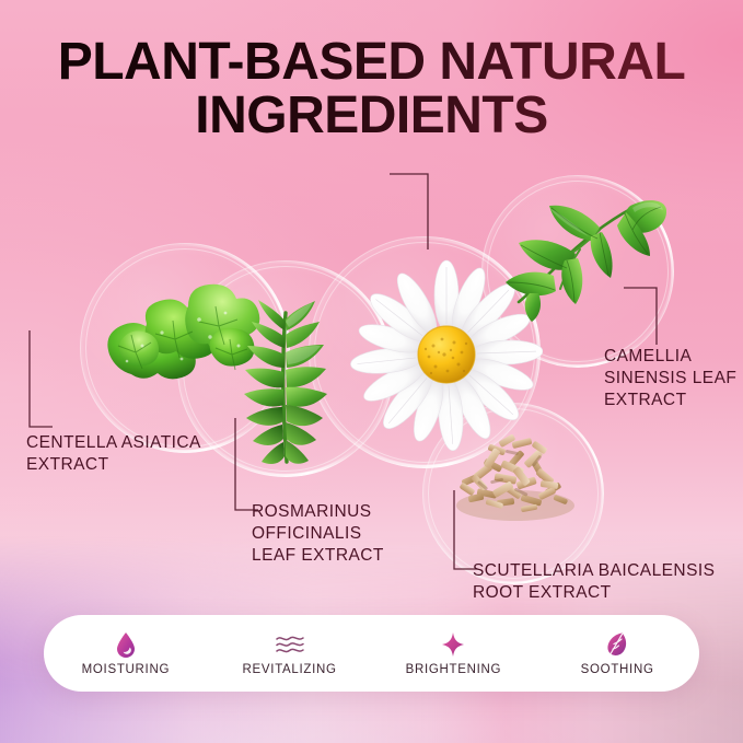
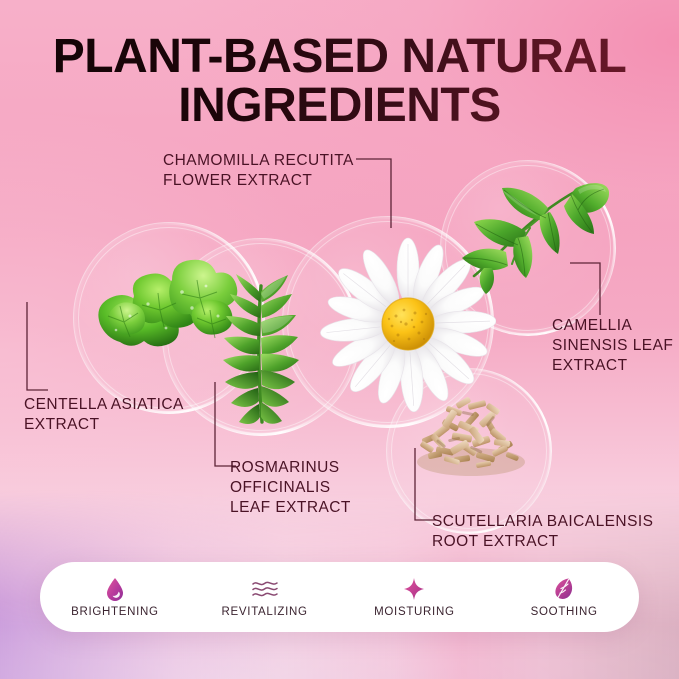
  PLANT-BASED NATURAL
  INGREDIENTS
+ CHAMOMILLA RECUTITA
+ FLOWER EXTRACT
  CAMELLIA
  SINENSIS LEAF
  EXTRACT
  CENTELLA ASIATICA
  EXTRACT
  ROSMARINUS
  OFFICINALIS
  LEAF EXTRACT
  SCUTELLARIA BAICALENSIS
  ROOT EXTRACT
- MOISTURING
+ BRIGHTENING
  REVITALIZING
- BRIGHTENING
+ MOISTURING
  SOOTHING
